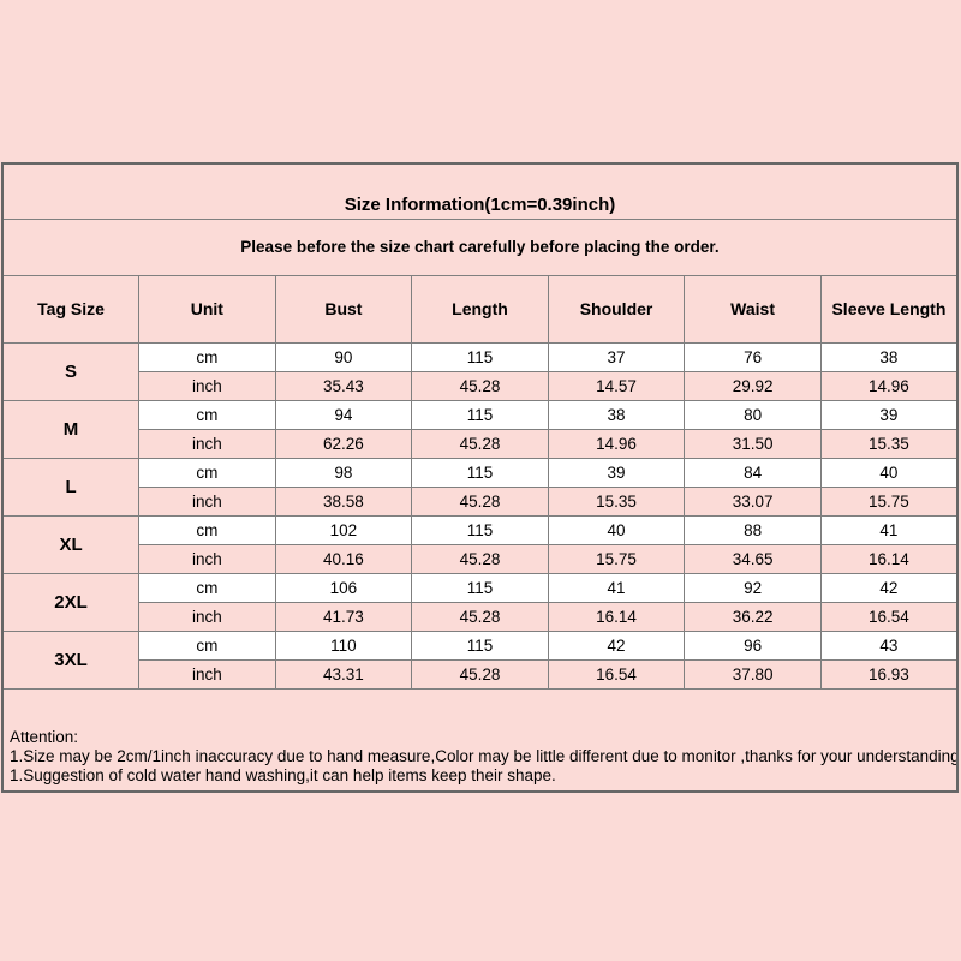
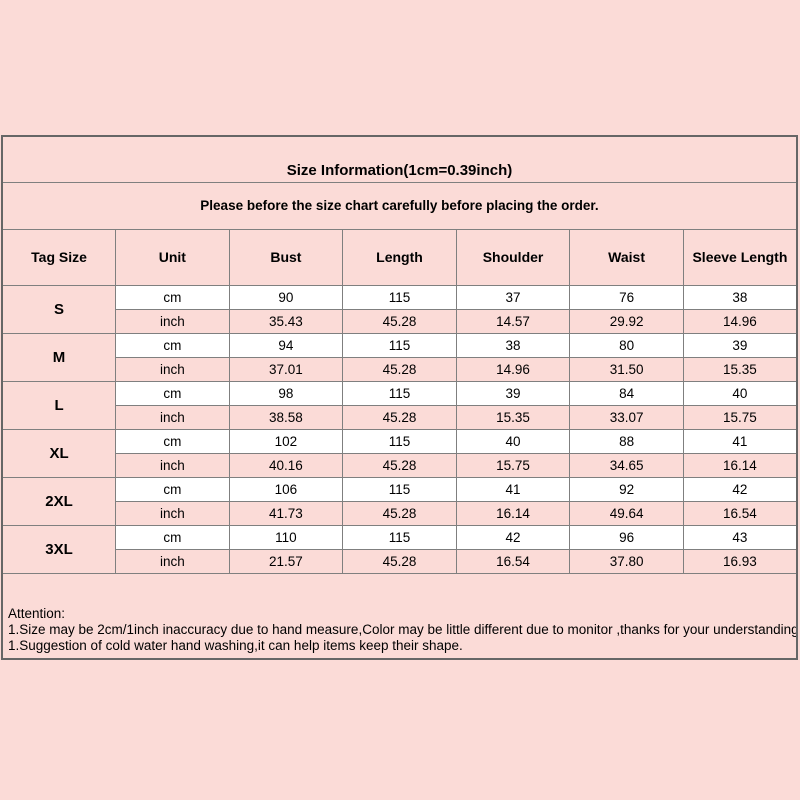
  Size Information(1cm=0.39inch)
  Please before the size chart carefully before placing the order.
  Tag Size	Unit	Bust	Length	Shoulder	Waist	Sleeve Length
  S	cm	90	115	37	76	38
  inch	35.43	45.28	14.57	29.92	14.96
  M	cm	94	115	38	80	39
- inch	62.26	45.28	14.96	31.50	15.35
+ inch	37.01	45.28	14.96	31.50	15.35
  L	cm	98	115	39	84	40
  inch	38.58	45.28	15.35	33.07	15.75
  XL	cm	102	115	40	88	41
  inch	40.16	45.28	15.75	34.65	16.14
  2XL	cm	106	115	41	92	42
- inch	41.73	45.28	16.14	36.22	16.54
+ inch	41.73	45.28	16.14	49.64	16.54
  3XL	cm	110	115	42	96	43
- inch	43.31	45.28	16.54	37.80	16.93
+ inch	21.57	45.28	16.54	37.80	16.93
  Attention: 1.Size may be 2cm/1inch inaccuracy due to hand measure,Color may be little different due to monitor ,thanks for your understanding 1.Suggestion of cold water hand washing,it can help items keep their shape.
